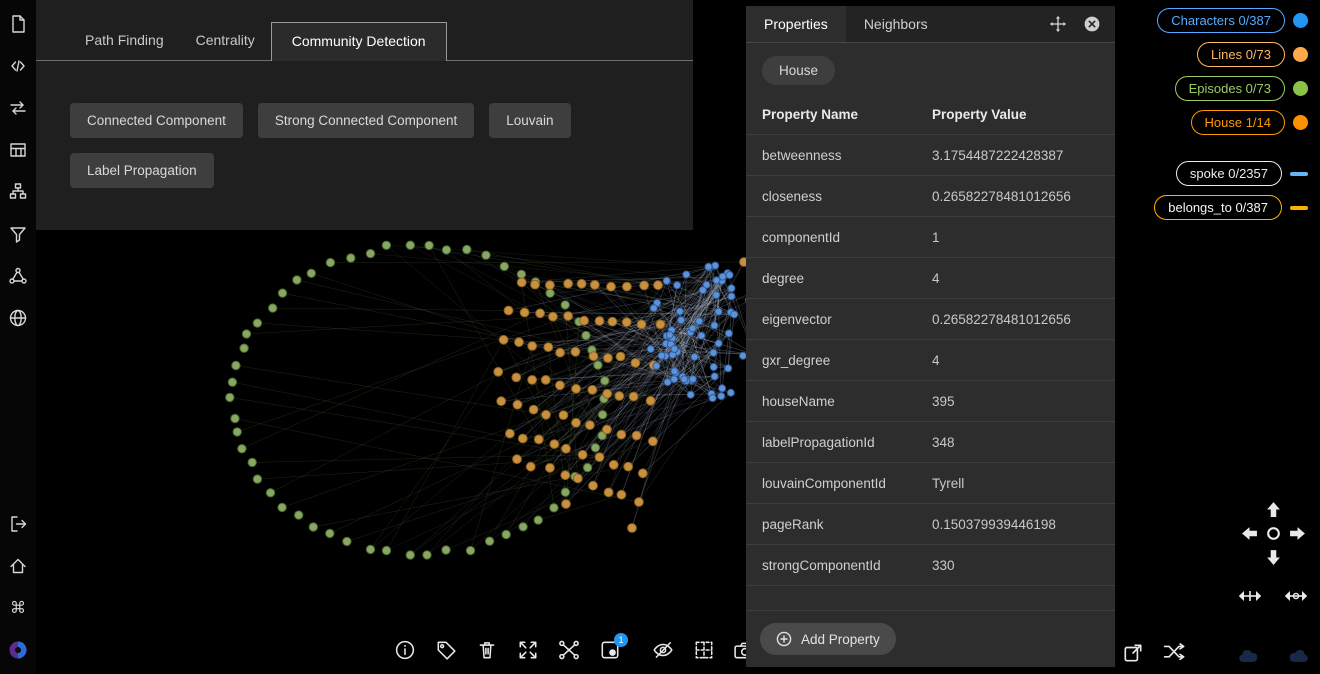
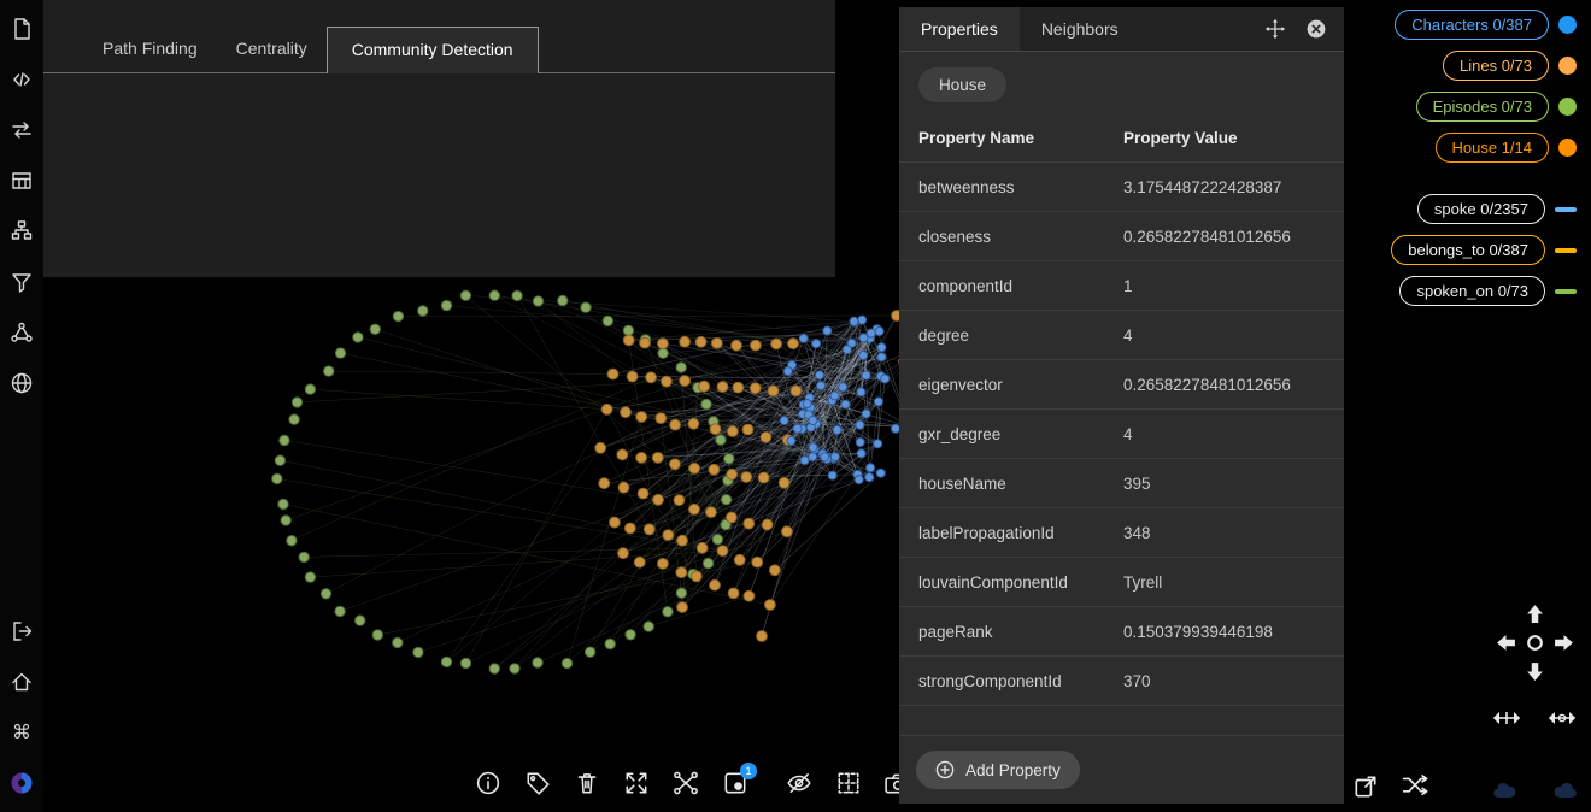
  ⌘
  Path Finding
  Centrality
  Community Detection
- Connected Component
- Strong Connected Component
- Louvain
- Label Propagation
  1
  Properties
  Neighbors
  House
  Property Name
  Property Value
  betweenness
  3.1754487222428387
  closeness
  0.26582278481012656
  componentId
  1
  degree
  4
  eigenvector
  0.26582278481012656
  gxr_degree
  4
  houseName
  395
  labelPropagationId
  348
  louvainComponentId
  Tyrell
  pageRank
  0.150379939446198
  strongComponentId
- 330
+ 370
  Add Property
  Characters 0/387
  Lines 0/73
  Episodes 0/73
  House 1/14
  spoke 0/2357
  belongs_to 0/387
+ spoken_on 0/73
